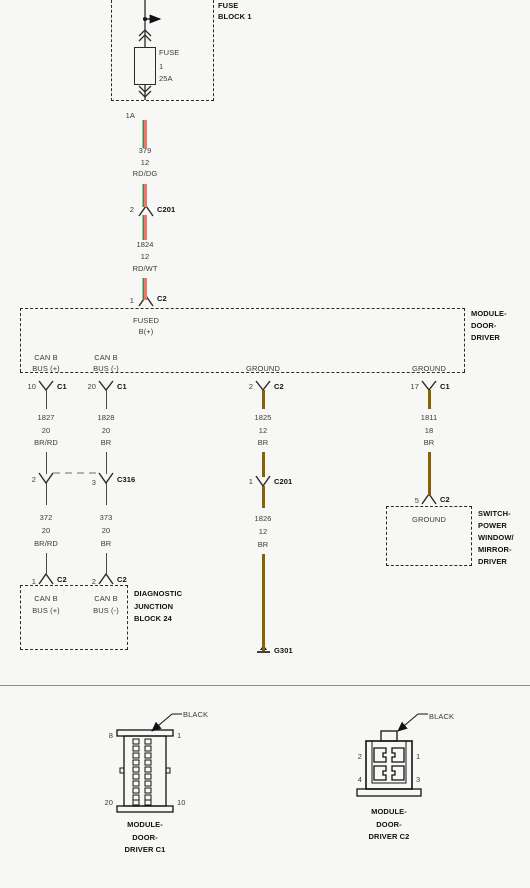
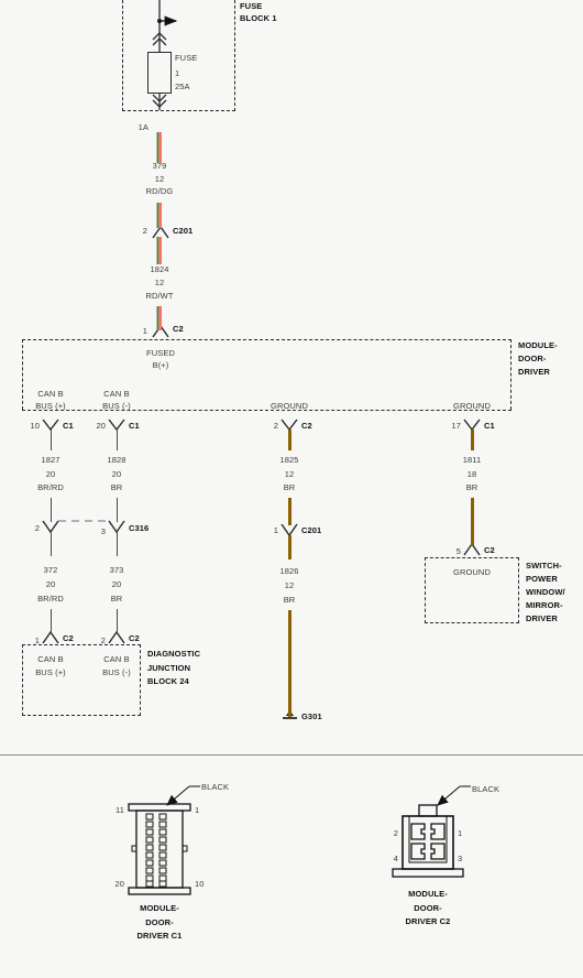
  FUSE
  BLOCK 1
  FUSE
  1
  25A
  1A
  379
  12
  RD/DG
  2
  C201
  1824
  12
  RD/WT
  1
  C2
  FUSED
  B(+)
  CAN B
  BUS (+)
  CAN B
  BUS (-)
  GROUND
  GROUND
  MODULE-
  DOOR-
  DRIVER
  10
  C1
  20
  C1
  2
  C2
  17
  C1
  1827
  20
  BR/RD
  1828
  20
  BR
  2
  3
  C316
  372
  20
  BR/RD
  373
  20
  BR
  1
  C2
  2
  C2
  CAN B
  BUS (+)
  CAN B
  BUS (-)
  DIAGNOSTIC
  JUNCTION
  BLOCK 24
  1825
  12
  BR
  1
  C201
  1826
  12
  BR
  G301
  1811
  18
  BR
  5
  C2
  GROUND
  SWITCH-
  POWER
  WINDOW/
  MIRROR-
  DRIVER
  BLACK
- 8
+ 11
  1
  20
  10
  MODULE-
  DOOR-
  DRIVER C1
  BLACK
  2
  1
  4
  3
  MODULE-
  DOOR-
  DRIVER C2
